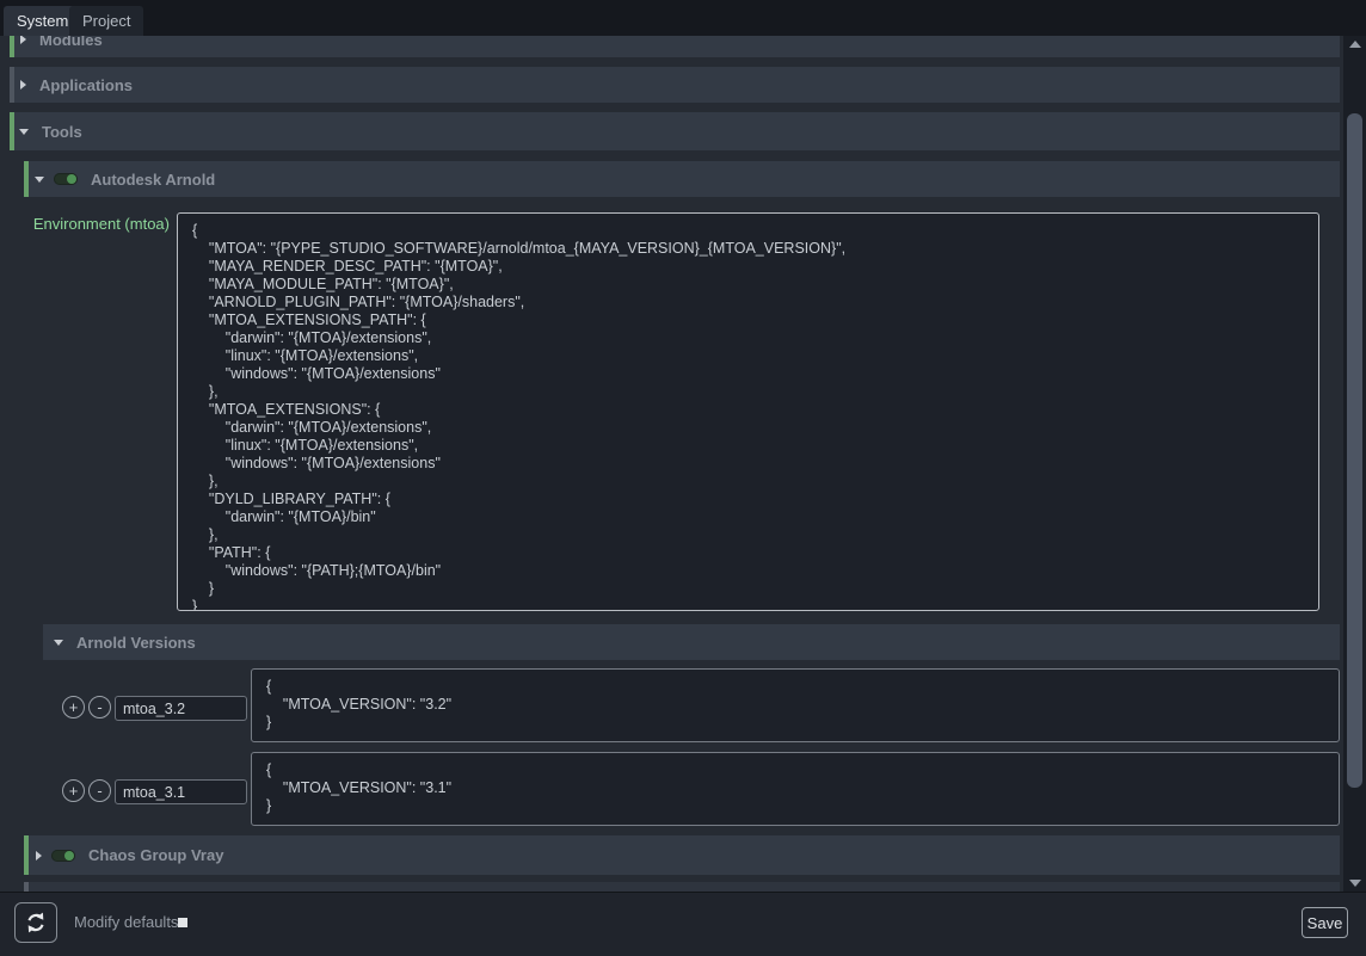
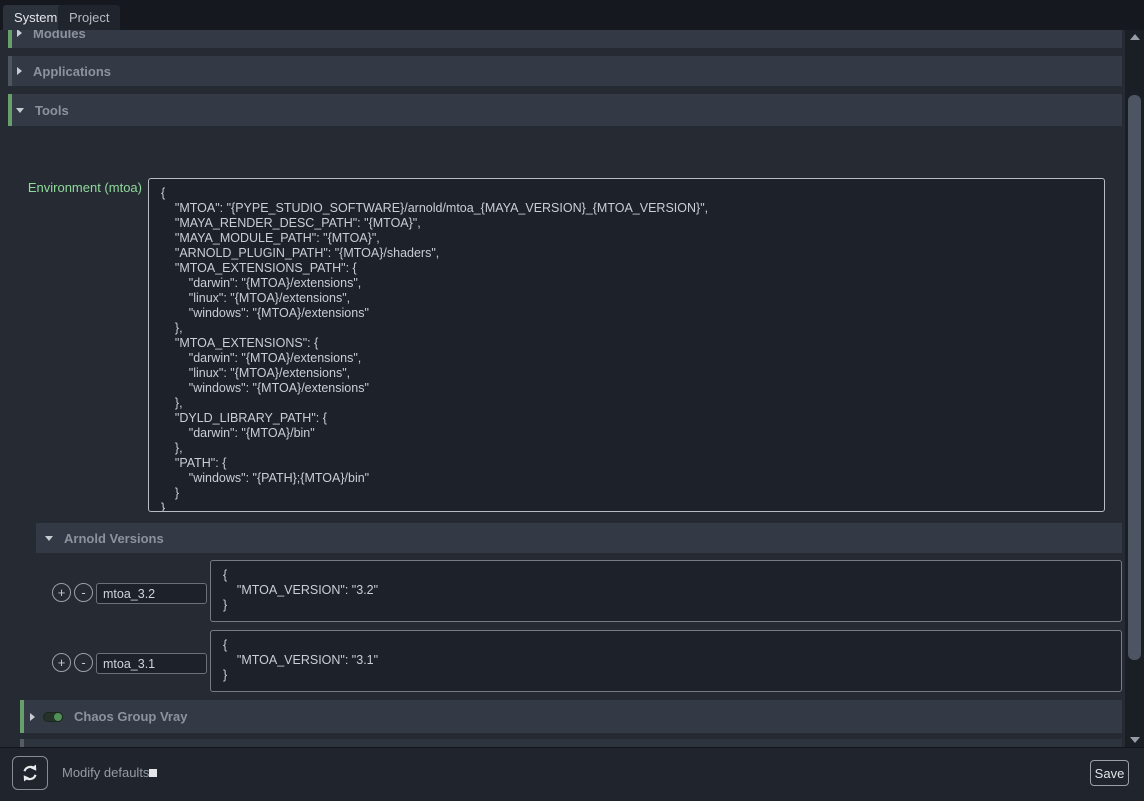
  Modules
  Applications
  Tools
- Autodesk Arnold
  Environment (mtoa)
  {
  "MTOA": "{PYPE_STUDIO_SOFTWARE}/arnold/mtoa_{MAYA_VERSION}_{MTOA_VERSION}",
  "MAYA_RENDER_DESC_PATH": "{MTOA}",
  "MAYA_MODULE_PATH": "{MTOA}",
  "ARNOLD_PLUGIN_PATH": "{MTOA}/shaders",
  "MTOA_EXTENSIONS_PATH": {
  "darwin": "{MTOA}/extensions",
  "linux": "{MTOA}/extensions",
  "windows": "{MTOA}/extensions"
  },
  "MTOA_EXTENSIONS": {
  "darwin": "{MTOA}/extensions",
  "linux": "{MTOA}/extensions",
  "windows": "{MTOA}/extensions"
  },
  "DYLD_LIBRARY_PATH": {
  "darwin": "{MTOA}/bin"
  },
  "PATH": {
  "windows": "{PATH};{MTOA}/bin"
  }
  }
  Arnold Versions
  +
  -
  mtoa_3.2
  {
  "MTOA_VERSION": "3.2"
  }
  +
  -
  mtoa_3.1
  {
  "MTOA_VERSION": "3.1"
  }
  Chaos Group Vray
  System
  Project
  Modify defaults
  Save
